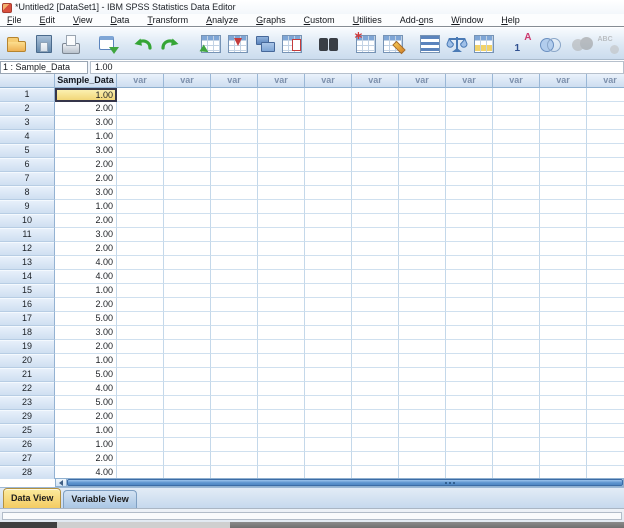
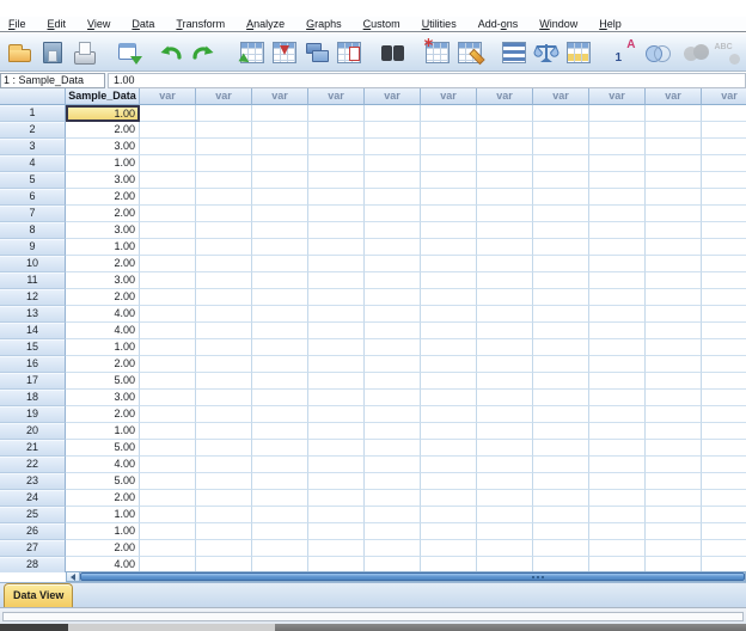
- *Untitled2 [DataSet1] - IBM SPSS Statistics Data Editor
  File
  Edit
  View
  Data
  Transform
  Analyze
  Graphs
  Custom
  Utilities
  Add-ons
  Window
  Help
  1 : Sample_Data
  1.00
  Sample_Data
  var
  var
  var
  var
  var
  var
  var
  var
  var
  var
  var
  1
  1.00
  2
  2.00
  3
  3.00
  4
  1.00
  5
  3.00
  6
  2.00
  7
  2.00
  8
  3.00
  9
  1.00
  10
  2.00
  11
  3.00
  12
  2.00
  13
  4.00
  14
  4.00
  15
  1.00
  16
  2.00
  17
  5.00
  18
  3.00
  19
  2.00
  20
  1.00
  21
  5.00
  22
  4.00
  23
  5.00
- 29
+ 24
  2.00
  25
  1.00
  26
  1.00
  27
  2.00
  28
  4.00
  Data View
- Variable View
